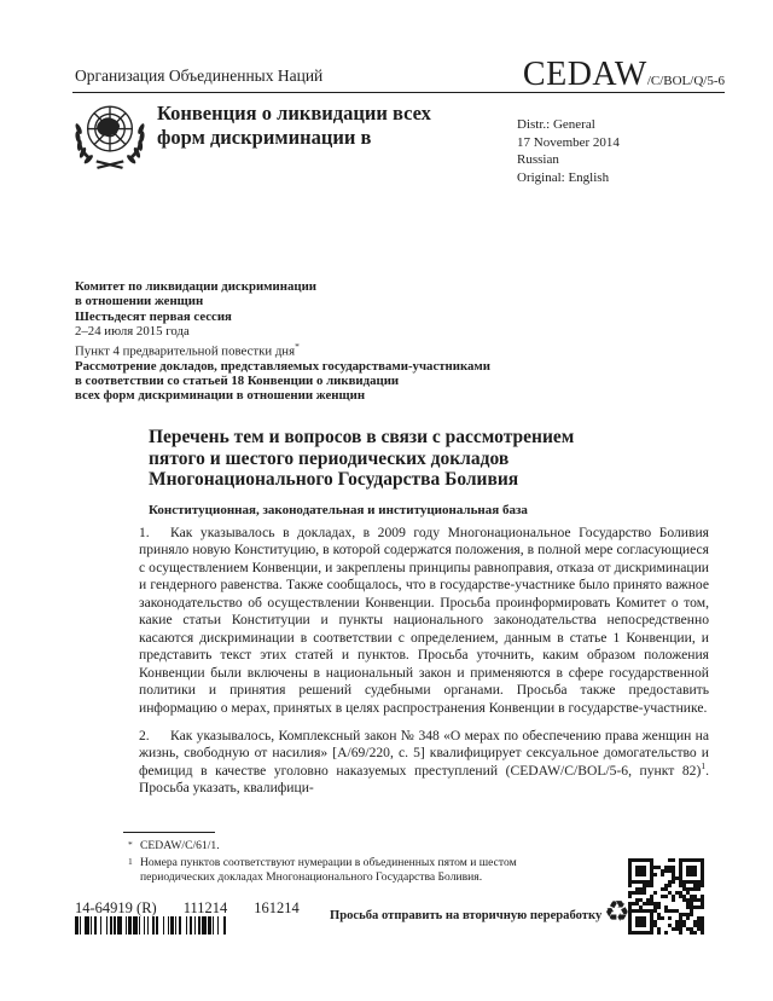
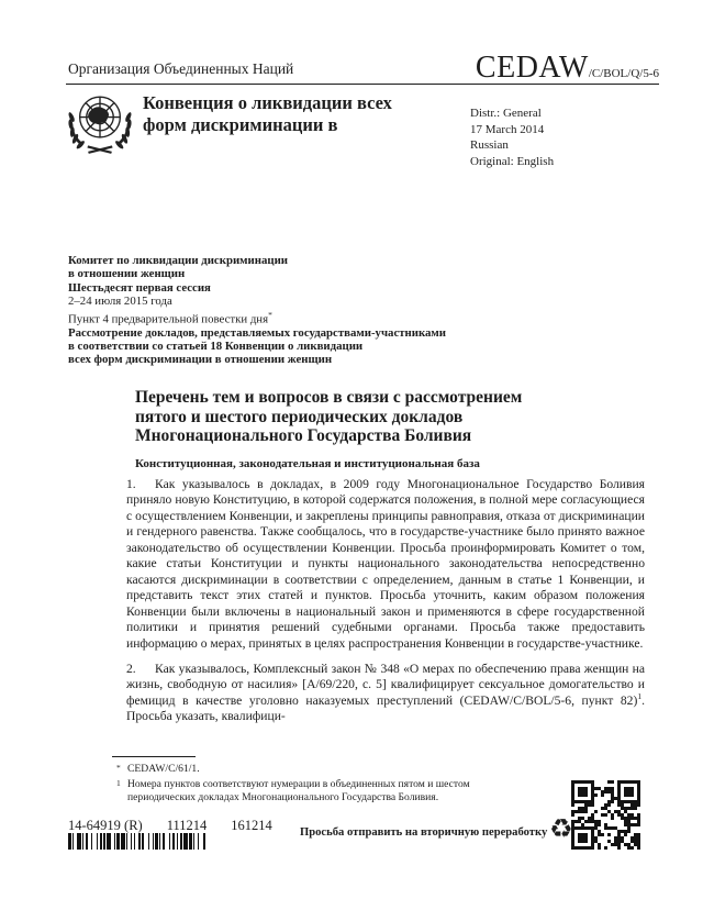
  Организация Объединенных Наций
  CEDAW
  /C/BOL/Q/5-6
  Конвенция о ликвидации всех
  форм дискриминации в
  Distr.: General
- 17 November 2014
+ 17 March 2014
  Russian
  Original: English
  Комитет по ликвидации дискриминации
  в отношении женщин
  Шестьдесят первая сессия
  2–24 июля 2015 года
  Пункт 4 предварительной повестки дня*
  Рассмотрение докладов, представляемых государствами-участниками
  в соответствии со статьей 18 Конвенции о ликвидации
  всех форм дискриминации в отношении женщин
  Перечень тем и вопросов в связи с рассмотрением
  пятого и шестого периодических докладов
  Многонационального Государства Боливия
  Конституционная, законодательная и институциональная база
  1. Как указывалось в докладах, в 2009 году Многонациональное Государство Боливия приняло новую Конституцию, в которой содержатся положения, в полной мере согласующиеся с осуществлением Конвенции, и закреплены принципы равноправия, отказа от дискриминации и гендерного равенства. Также сообщалось, что в государстве-участнике было принято важное законодательство об осуществлении Конвенции. Просьба проинформировать Комитет о том, какие статьи Конституции и пункты национального законодательства непосредственно касаются дискриминации в соответствии с определением, данным в статье 1 Конвенции, и представить текст этих статей и пунктов. Просьба уточнить, каким образом положения Конвенции были включены в национальный закон и применяются в сфере государственной политики и принятия решений судебными органами. Просьба также предоставить информацию о мерах, принятых в целях распространения Конвенции в государстве-участнике.
  2. Как указывалось, Комплексный закон № 348 «О мерах по обеспечению права женщин на жизнь, свободную от насилия» [A/69/220, с. 5] квалифицирует сексуальное домогательство и фемицид в качестве уголовно наказуемых преступлений (CEDAW/C/BOL/5-6, пункт 82)1. Просьба указать, квалифици-
  *
  CEDAW/C/61/1.
  1
  Номера пунктов соответствуют нумерации в объединенных пятом и шестом периодических докладах Многонационального Государства Боливия.
  14-64919 (R) 111214 161214
  Просьба отправить на вторичную переработку
  ♻
